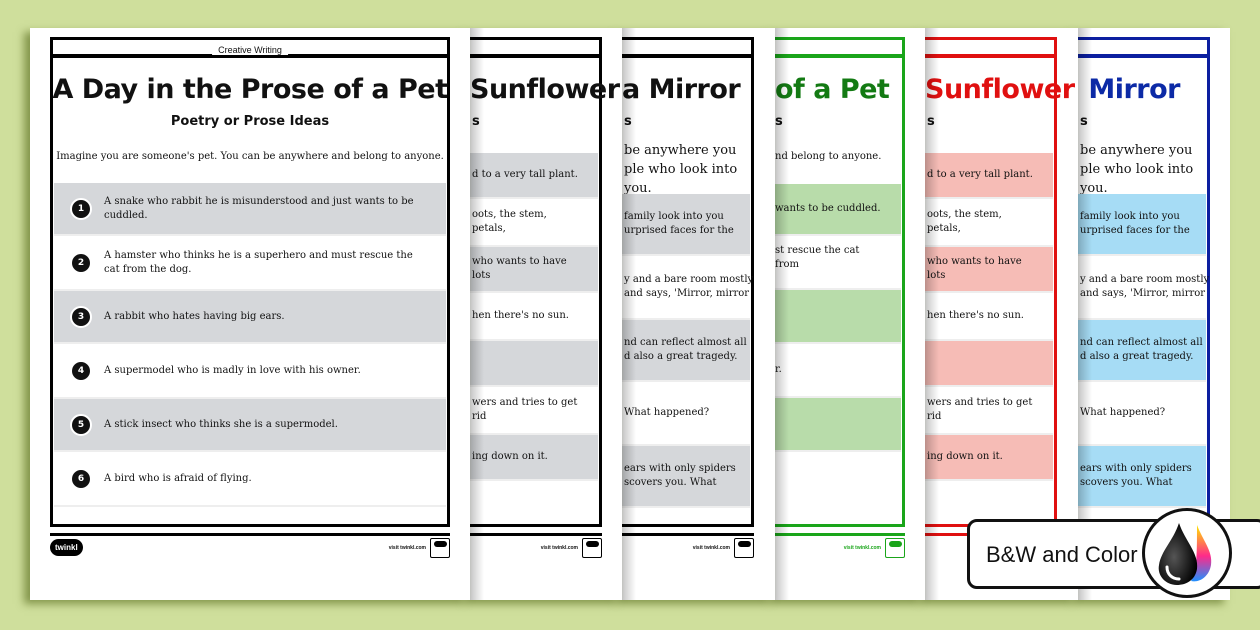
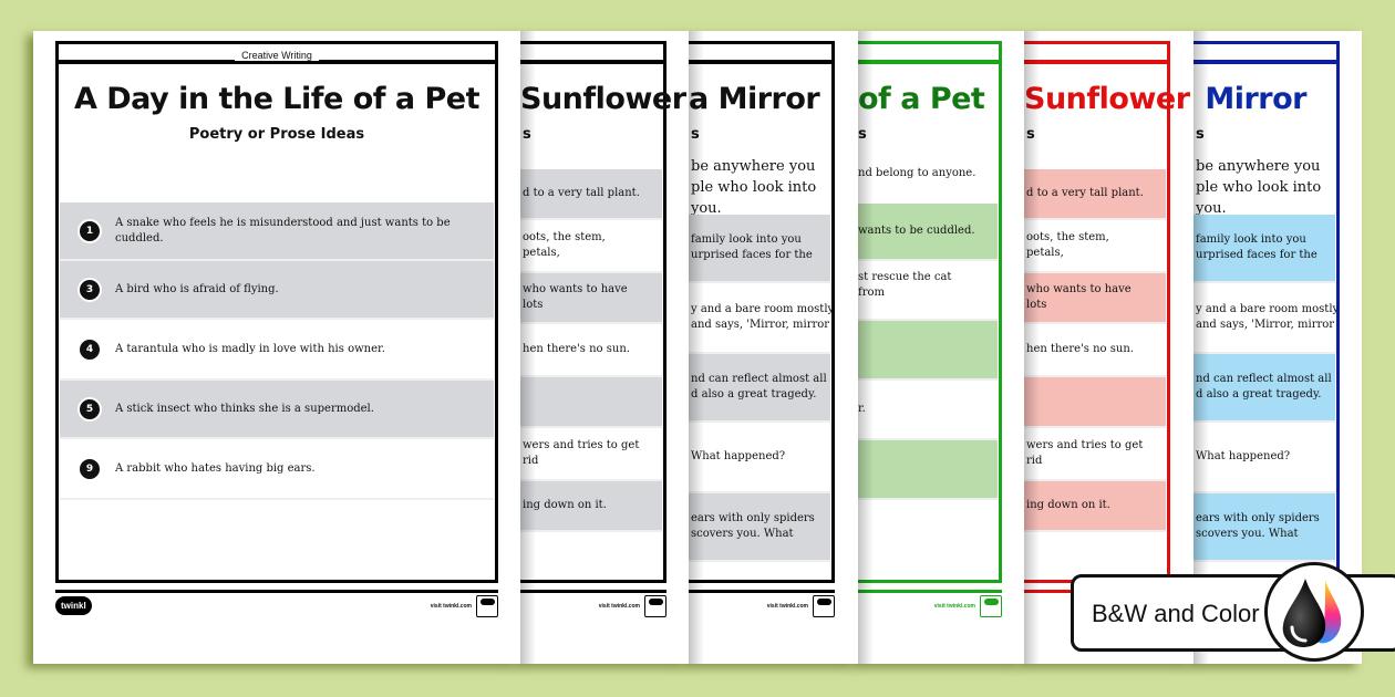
  Mirror
  e anywhere you
  e who look into u.
  mily look into you
  prised faces for the
  nd a bare room mostly
  d says, 'Mirror, mirror
  can reflect almost all
  also a great tragedy.
  hat happened?
  rs with only spiders
  overs you. What
  unflower
  o a very tall plant.
  ts, the stem, tals,
  o wants to have s
  n there's no sun.
  rs and tries to get
  g down on it.
  f a Pet
  belong to anyone.
  nts to be cuddled.
  rescue the cat m
  Mirror
  e anywhere you
  e who look into u.
  mily look into you
  prised faces for the
  nd a bare room mostly
  d says, 'Mirror, mirror
  can reflect almost all
  also a great tragedy.
  hat happened?
  rs with only spiders
  overs you. What
  unflower
  o a very tall plant.
  ts, the stem, tals,
  o wants to have s
  n there's no sun.
  rs and tries to get
  g down on it.
  Creative Writing
- A Day in the Prose of a Pet
+ A Day in the Life of a Pet
  Poetry or Prose Ideas
- Imagine you are someone's pet. You can be anywhere and belong to anyone.
  1
- A snake who rabbit he is misunderstood and just wants to be cuddled.
+ A snake who feels he is misunderstood and just wants to be cuddled.
- 2
- A hamster who thinks he is a superhero and must rescue the cat from the dog.
  3
- A rabbit who hates having big ears.
+ A bird who is afraid of flying.
  4
- A supermodel who is madly in love with his owner.
+ A tarantula who is madly in love with his owner.
  5
  A stick insect who thinks she is a supermodel.
- 6
+ 9
- A bird who is afraid of flying.
+ A rabbit who hates having big ears.
  twinkl
  B&W and Color
